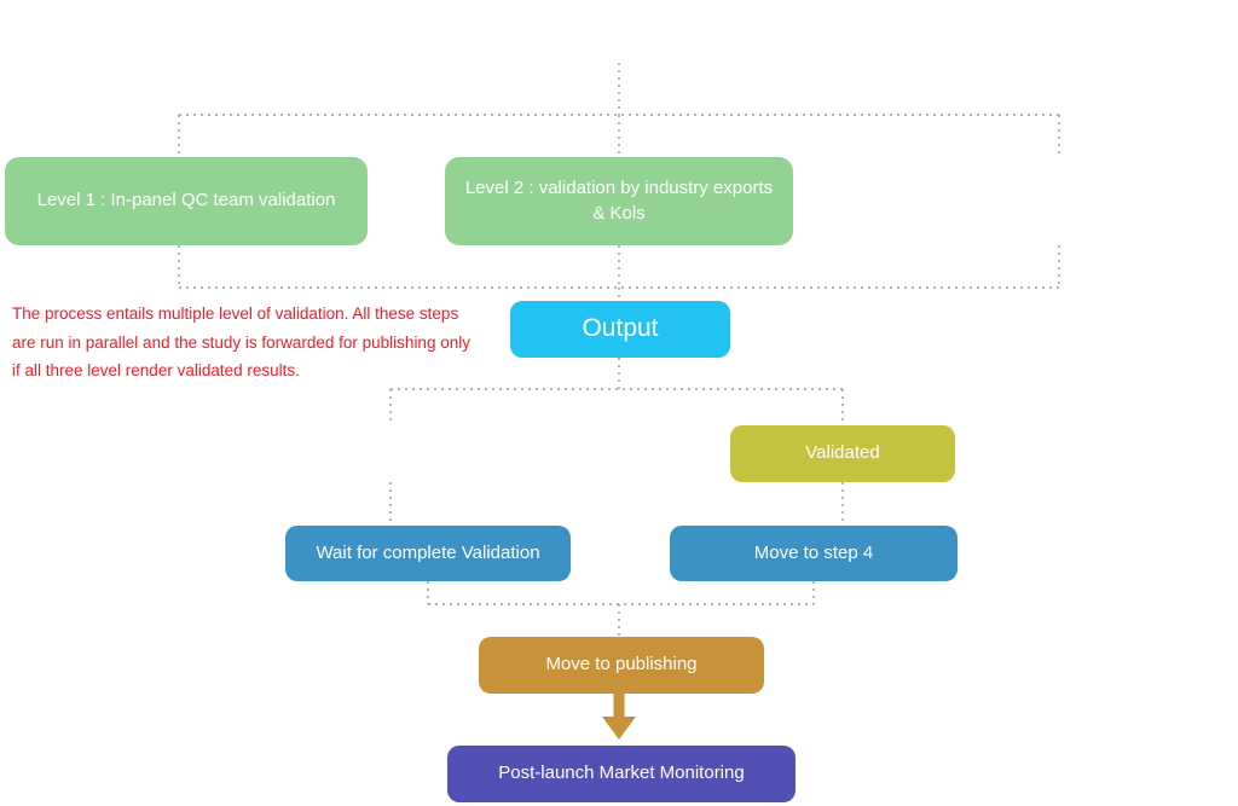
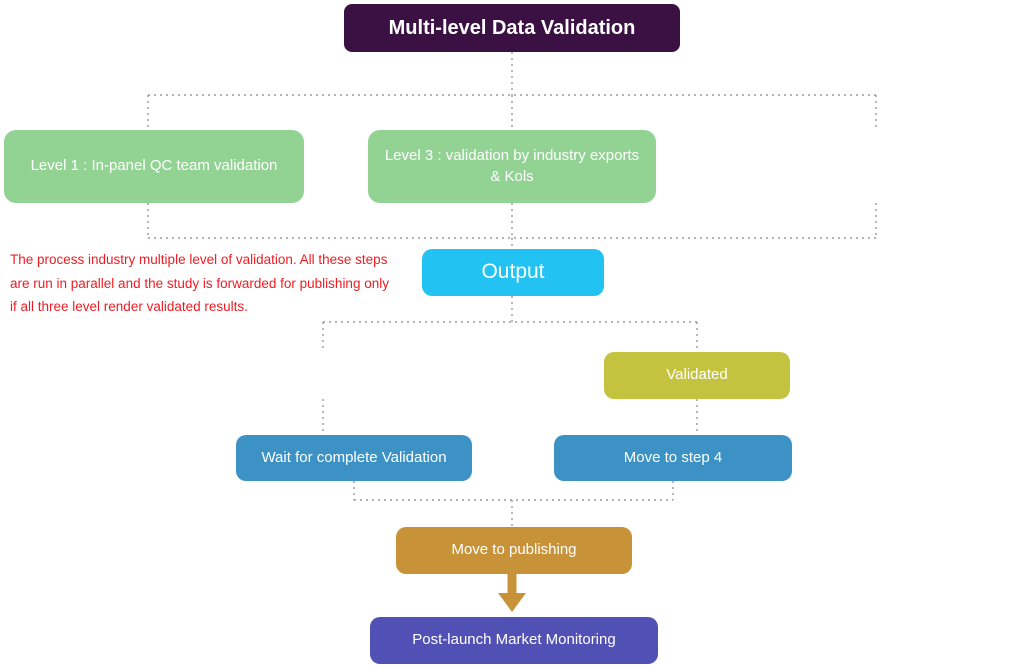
+ Multi-level Data Validation
  Level 1 : In-panel QC team validation
- Level 2 : validation by industry exports & Kols
+ Level 3 : validation by industry exports & Kols
- The process entails multiple level of validation. All these steps are run in parallel and the study is forwarded for publishing only if all three level render validated results.
+ The process industry multiple level of validation. All these steps are run in parallel and the study is forwarded for publishing only if all three level render validated results.
  Output
  Validated
  Wait for complete Validation
  Move to step 4
  Move to publishing
  Post-launch Market Monitoring
